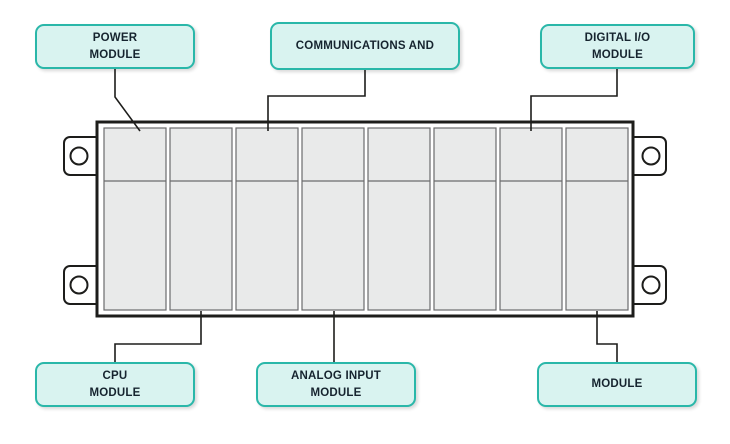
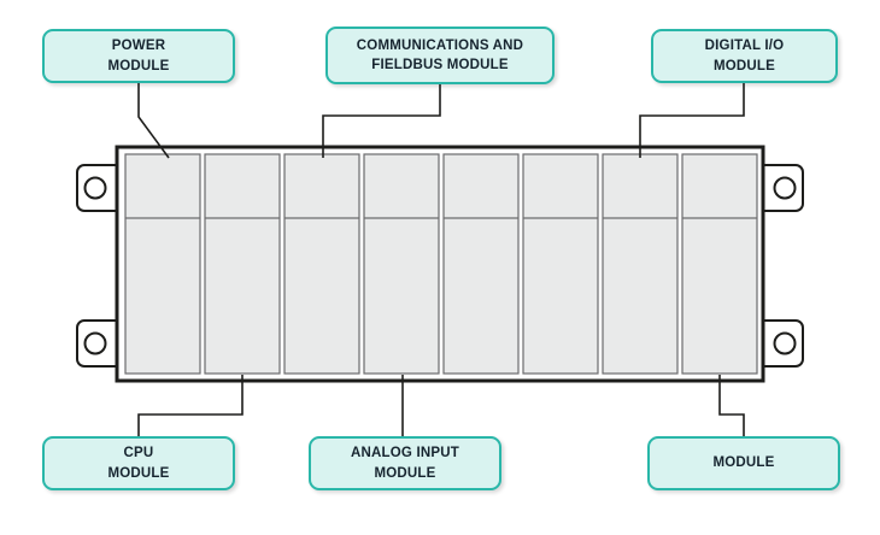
  POWER
  MODULE
  COMMUNICATIONS AND
+ FIELDBUS MODULE
  DIGITAL I/O
  MODULE
  CPU
  MODULE
  ANALOG INPUT
  MODULE
  MODULE
